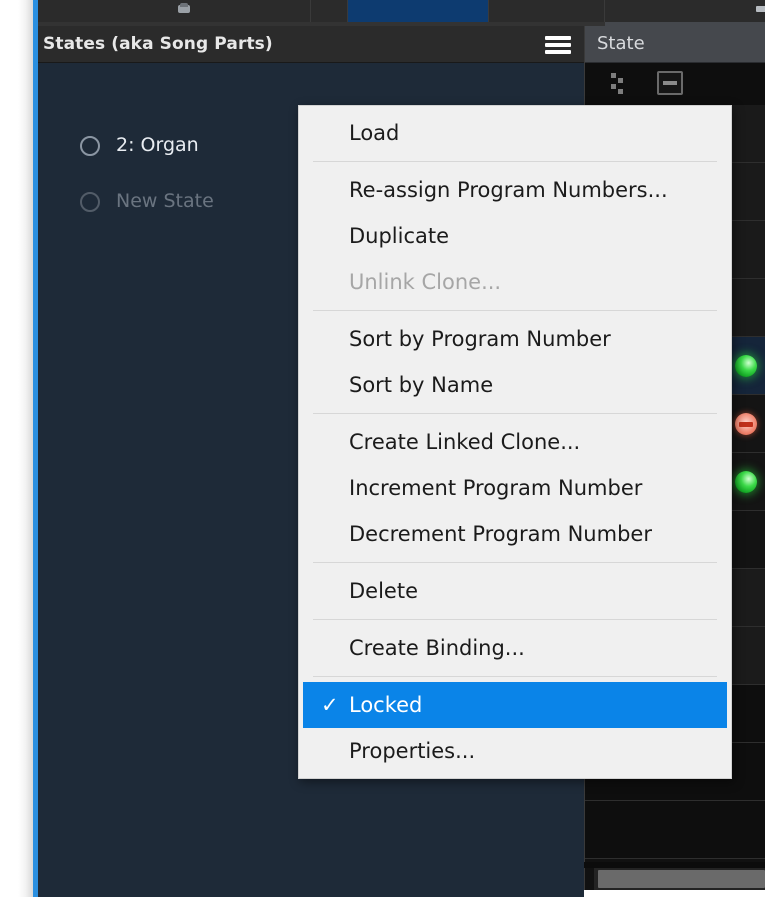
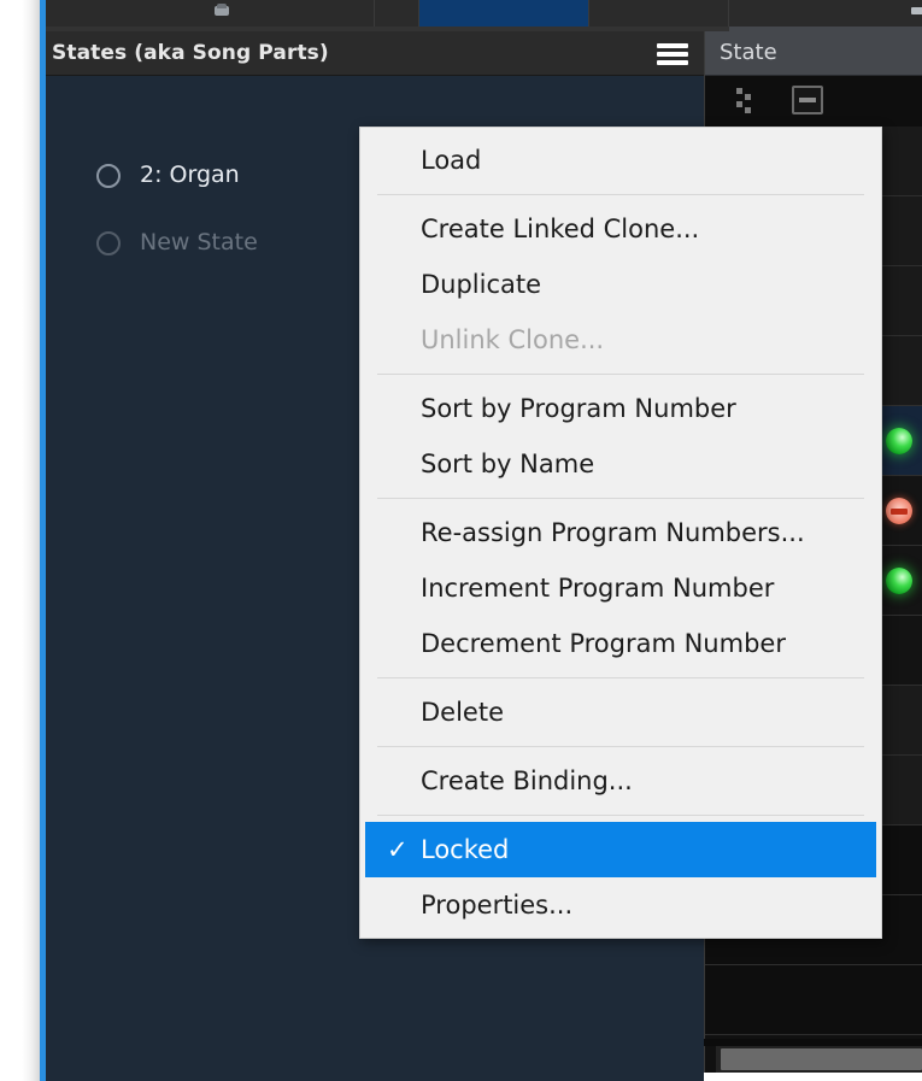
  States (aka Song Parts)
  2: Organ
  New State
  State
  Load
- Re-assign Program Numbers...
+ Create Linked Clone...
  Duplicate
  Unlink Clone...
  Sort by Program Number
  Sort by Name
- Create Linked Clone...
+ Re-assign Program Numbers...
  Increment Program Number
  Decrement Program Number
  Delete
  Create Binding...
  ✓
  Locked
  Properties...
